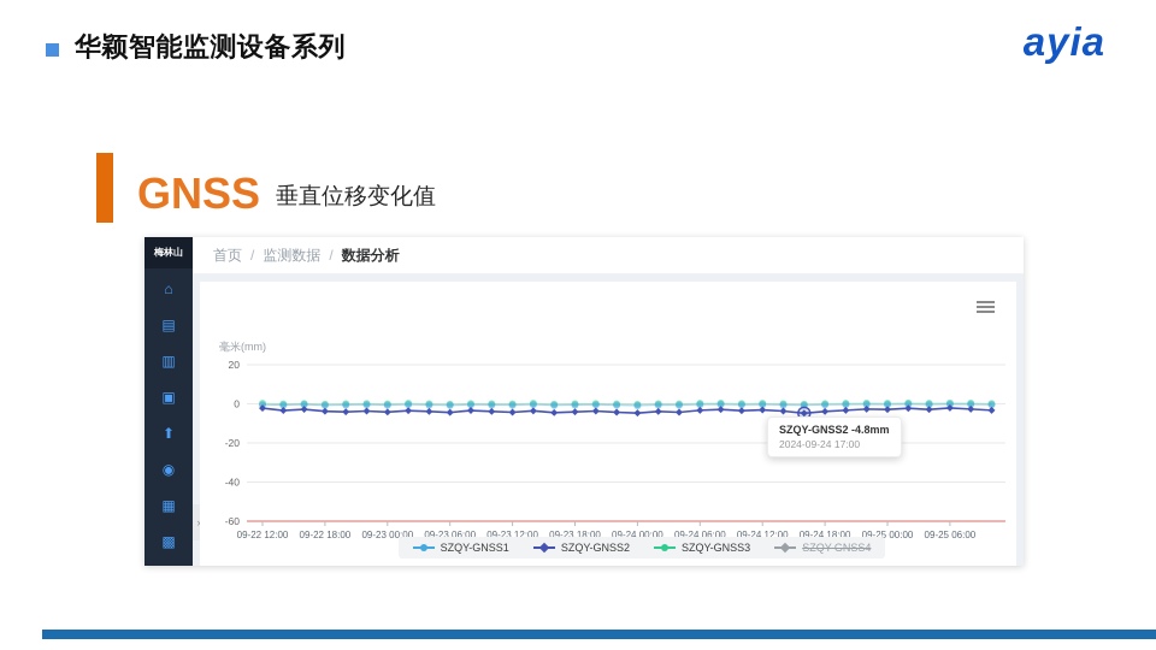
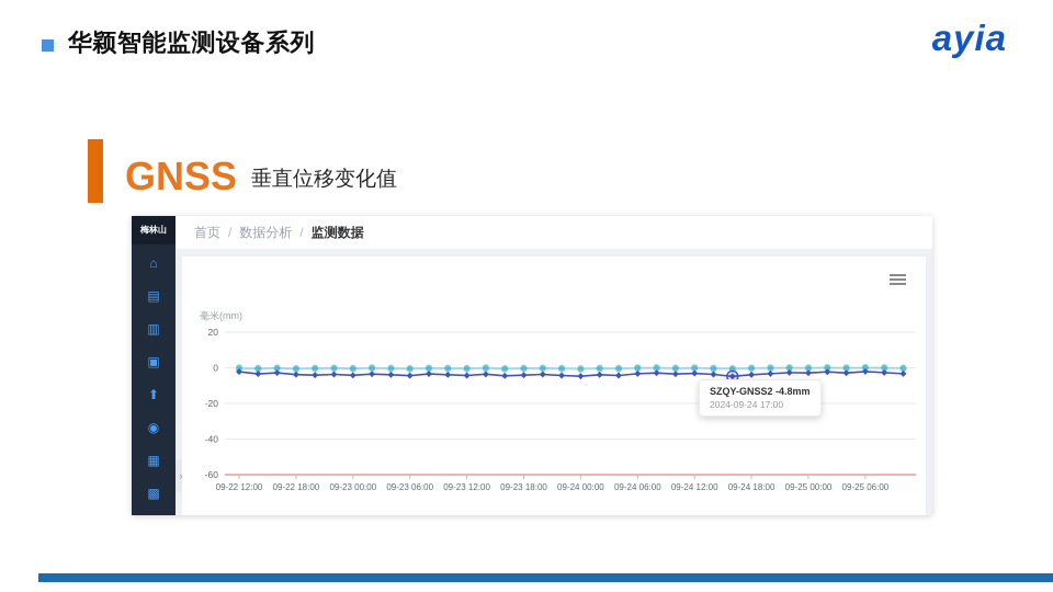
  华颖智能监测设备系列
  ayia
  GNSS
  垂直位移变化值
  梅林山
  ⌂
  ▤
  ▥
  ▣
  ⬆
  ◉
  ▦
  ▩
  ›
  首页
  /
- 监测数据
+ 数据分析
  /
- 数据分析
+ 监测数据
  毫米(mm)
  20
  0
  -20
  -40
  -60
  09-22 12:00
  09-22 18:00
  09-23 00:00
  09-23 06:00
  09-23 12:00
  09-23 18:00
  09-24 00:00
  09-24 06:00
  09-24 12:00
  09-24 18:00
  09-25 00:00
  09-25 06:00
  SZQY-GNSS2 -4.8mm
  2024-09-24 17:00
- SZQY-GNSS1
- SZQY-GNSS2
- SZQY-GNSS3
- SZQY-GNSS4
